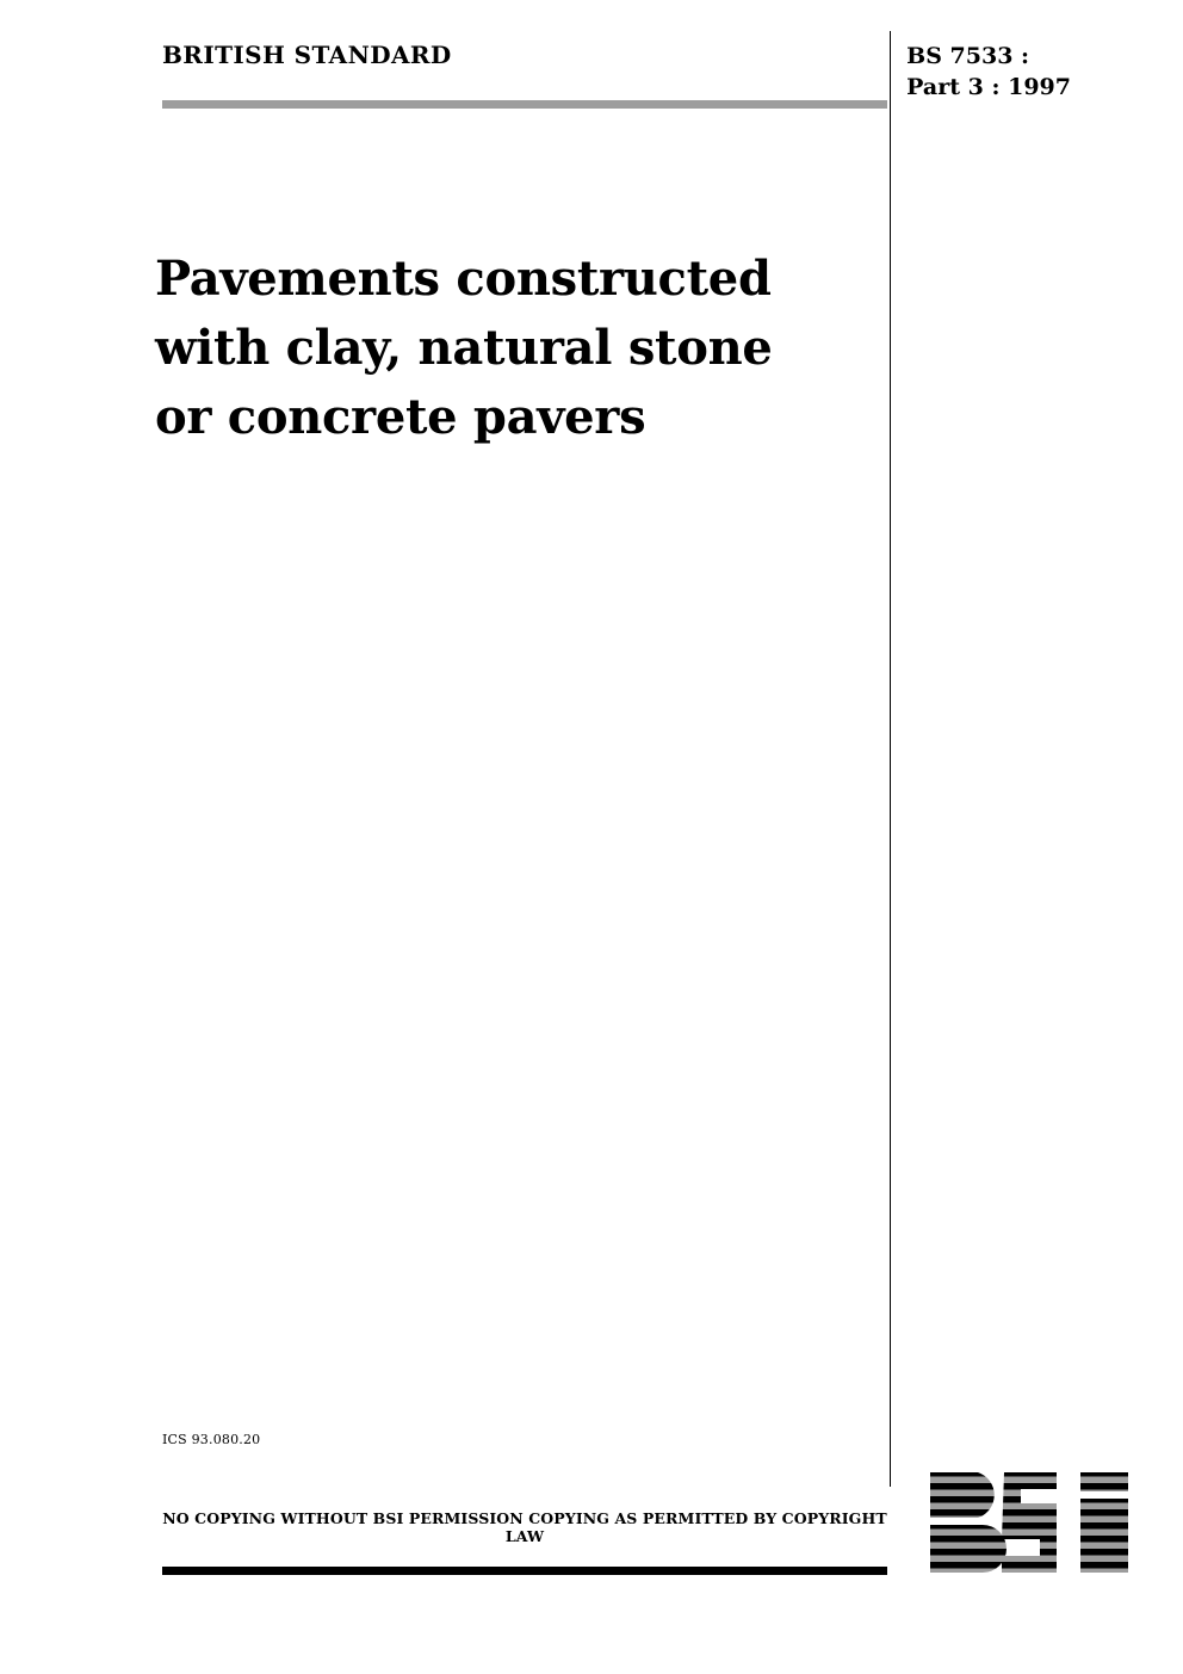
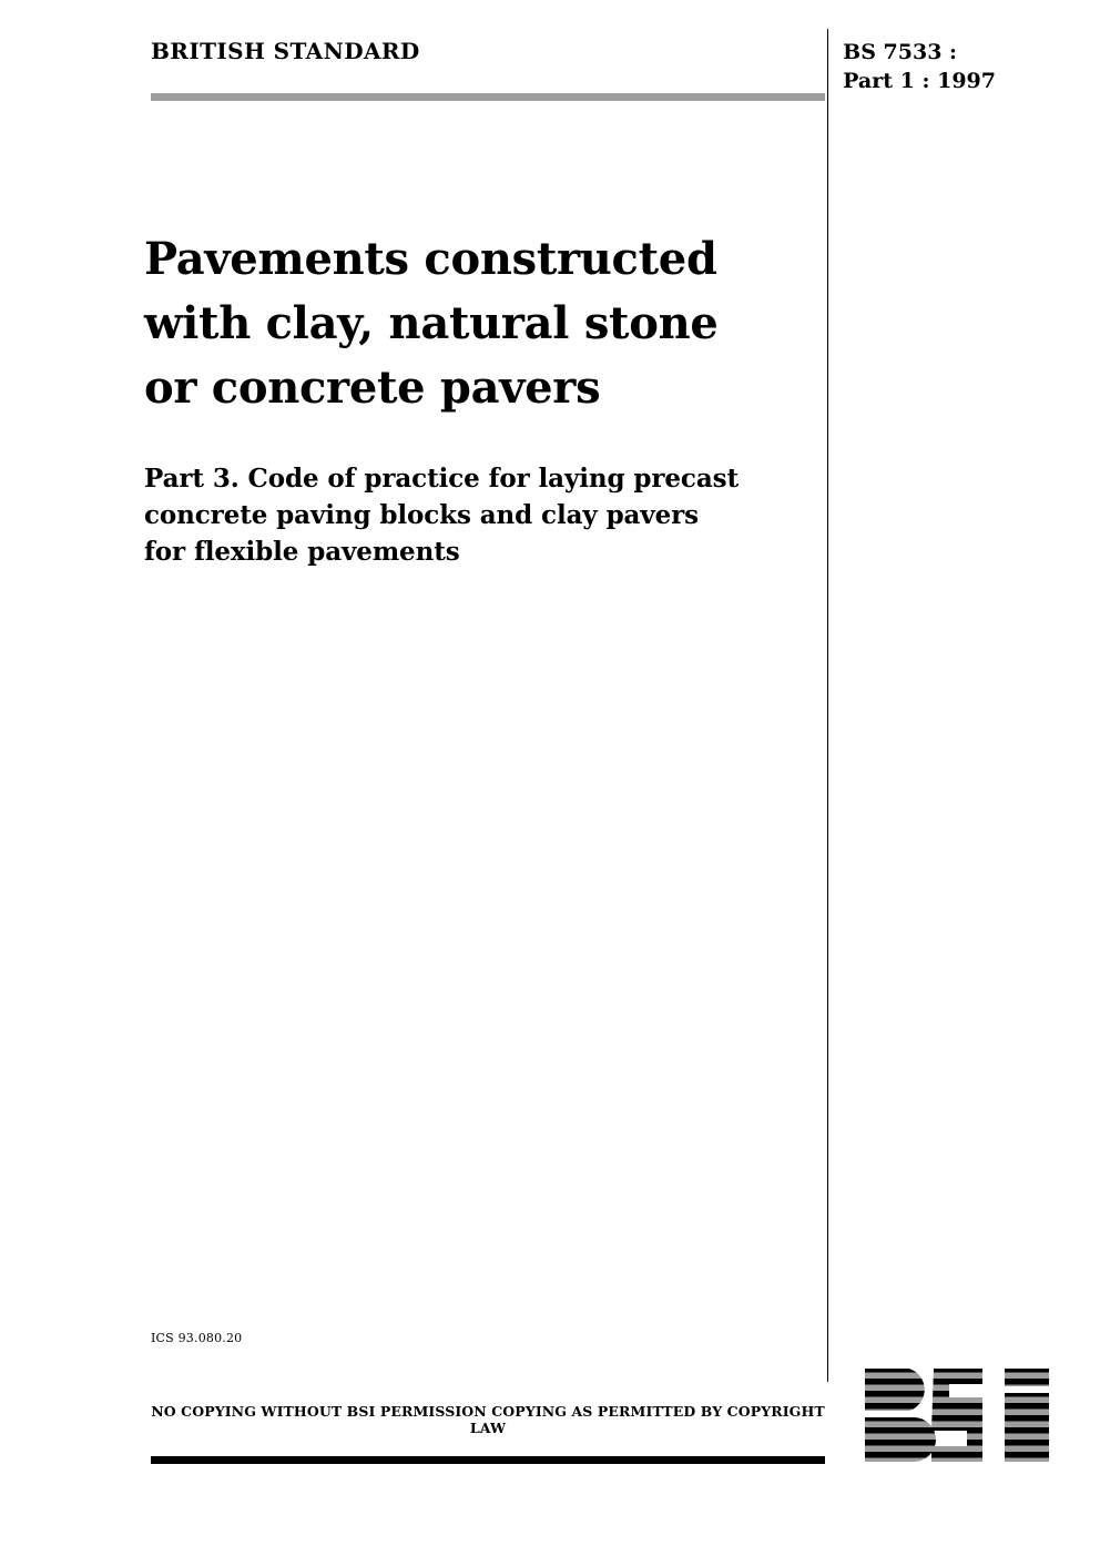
  BRITISH STANDARD
  BS 7533 :
- Part 3 : 1997
+ Part 1 : 1997
  Pavements constructed
  with clay, natural stone
  or concrete pavers
+ Part 3. Code of practice for laying precast
+ concrete paving blocks and clay pavers
+ for flexible pavements
  ICS 93.080.20
  NO COPYING WITHOUT BSI PERMISSION COPYING AS PERMITTED BY COPYRIGHT LAW
